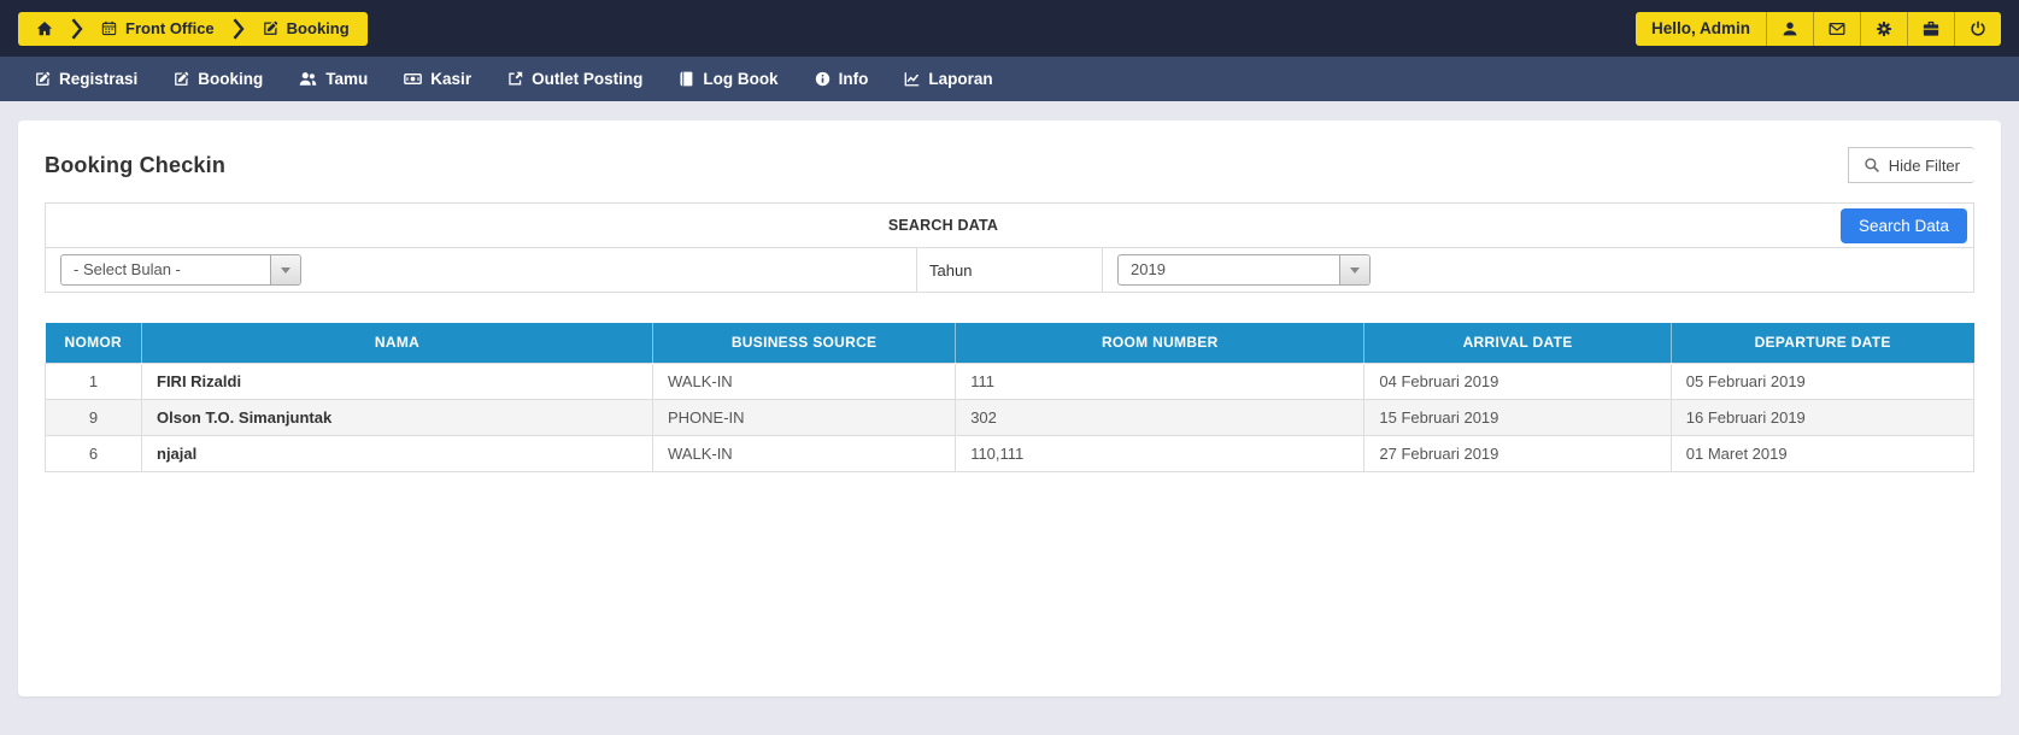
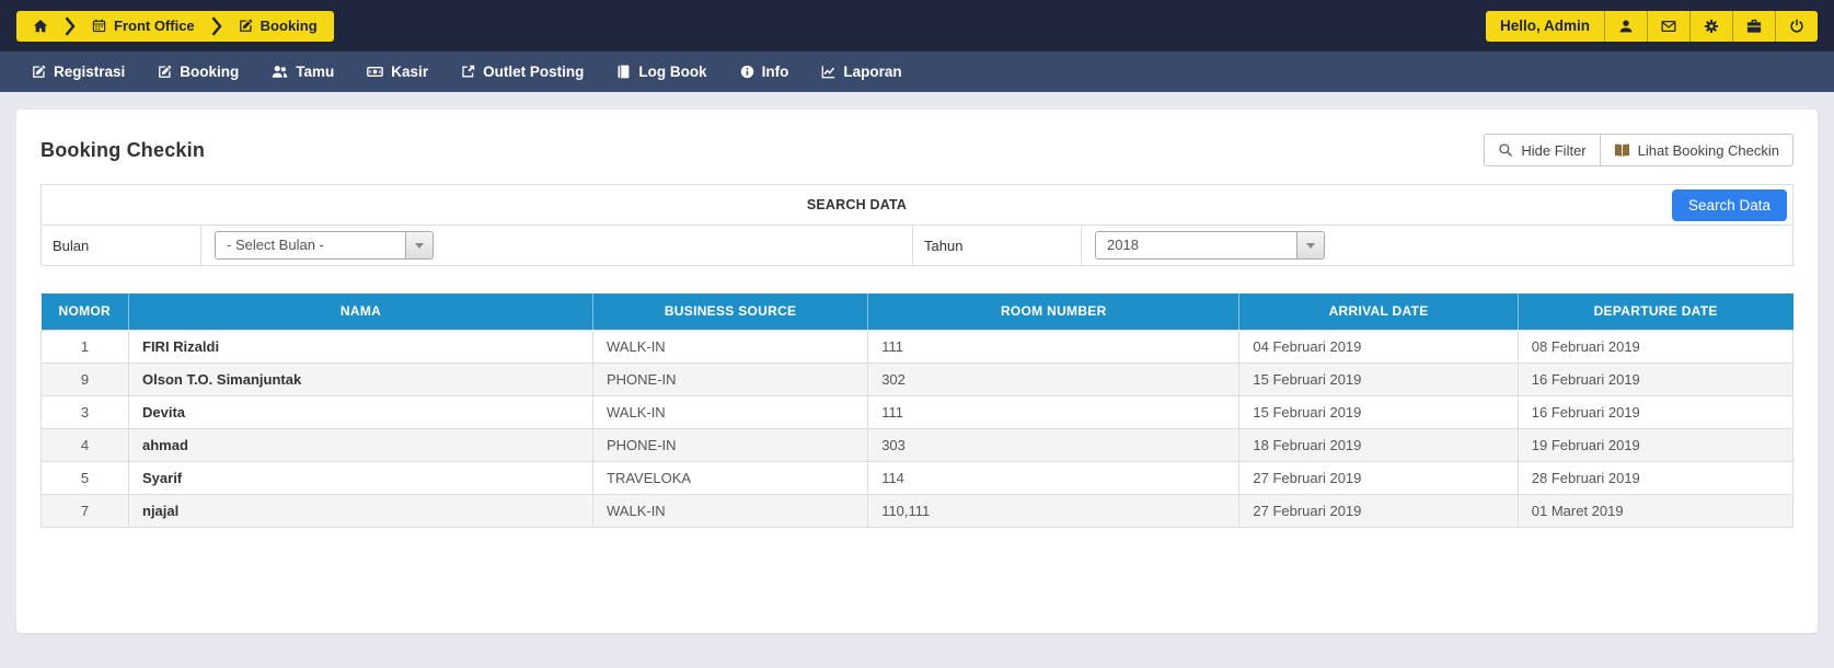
  Front Office
  Booking
  Hello, Admin
  Registrasi
  Booking
  Tamu
  Kasir
  Outlet Posting
  Log Book
  Info
  Laporan
  Booking Checkin
  Hide Filter
+ Lihat Booking Checkin
  SEARCH DATA
  Search Data
+ Bulan
  - Select Bulan -
  Tahun
- 2019
+ 2018
  NOMOR	NAMA	BUSINESS SOURCE	ROOM NUMBER	ARRIVAL DATE	DEPARTURE DATE
- 1	FIRI Rizaldi	WALK-IN	111	04 Februari 2019	05 Februari 2019
+ 1	FIRI Rizaldi	WALK-IN	111	04 Februari 2019	08 Februari 2019
  9	Olson T.O. Simanjuntak	PHONE-IN	302	15 Februari 2019	16 Februari 2019
+ 3	Devita	WALK-IN	111	15 Februari 2019	16 Februari 2019
+ 4	ahmad	PHONE-IN	303	18 Februari 2019	19 Februari 2019
+ 5	Syarif	TRAVELOKA	114	27 Februari 2019	28 Februari 2019
- 6	njajal	WALK-IN	110,111	27 Februari 2019	01 Maret 2019
+ 7	njajal	WALK-IN	110,111	27 Februari 2019	01 Maret 2019
